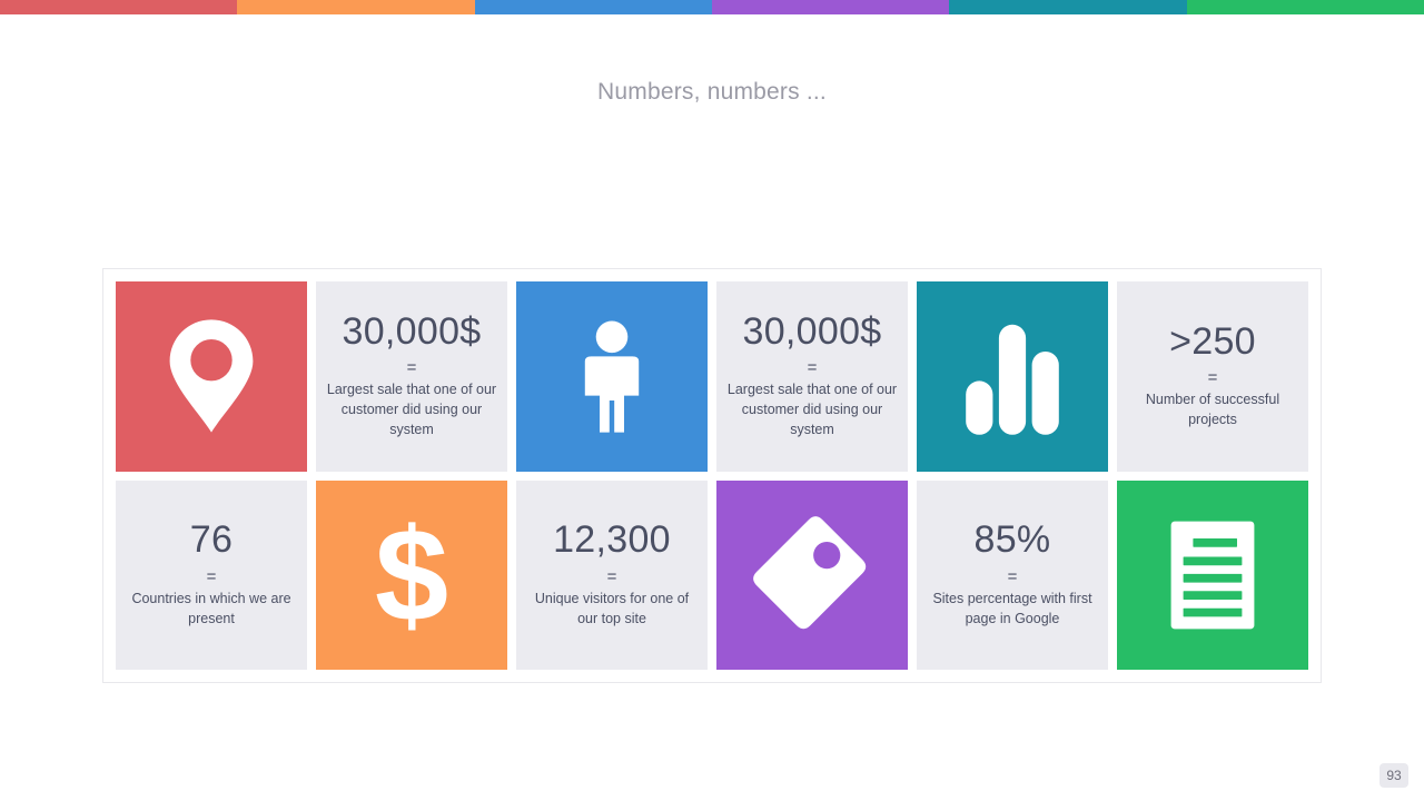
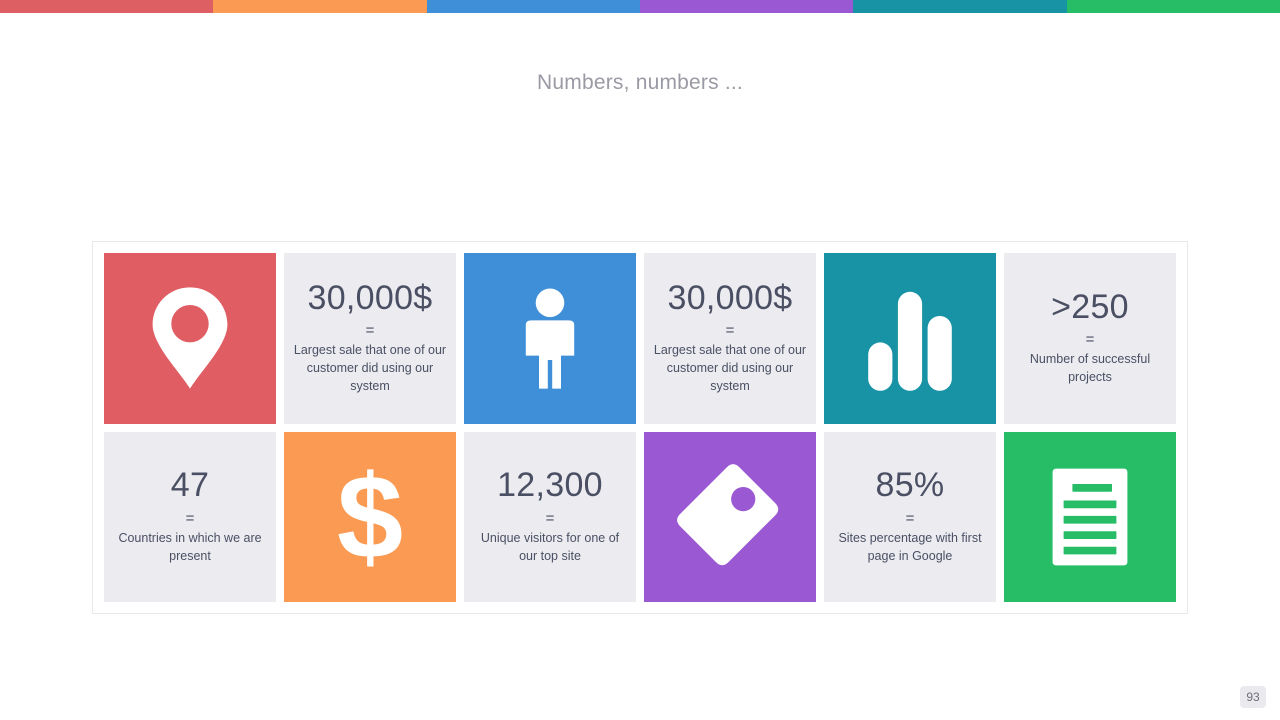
  Numbers, numbers ...
  30,000$
  =
  Largest sale that one of our customer did using our system
  30,000$
  =
  Largest sale that one of our customer did using our system
  >250
  =
  Number of successful projects
- 76
+ 47
  =
  Countries in which we are present
  $
  12,300
  =
  Unique visitors for one of our top site
  85%
  =
  Sites percentage with first page in Google
  93
